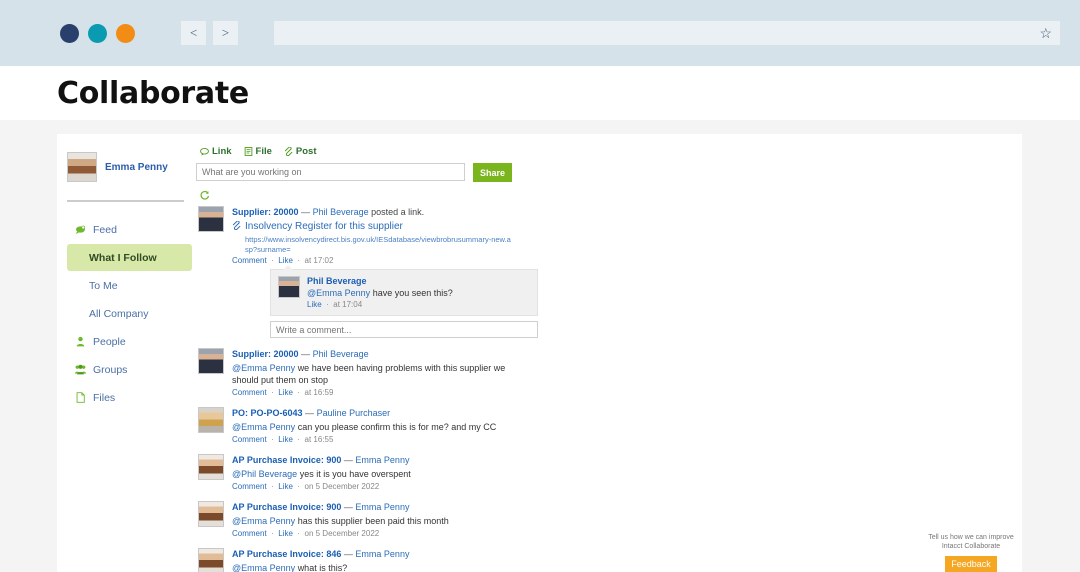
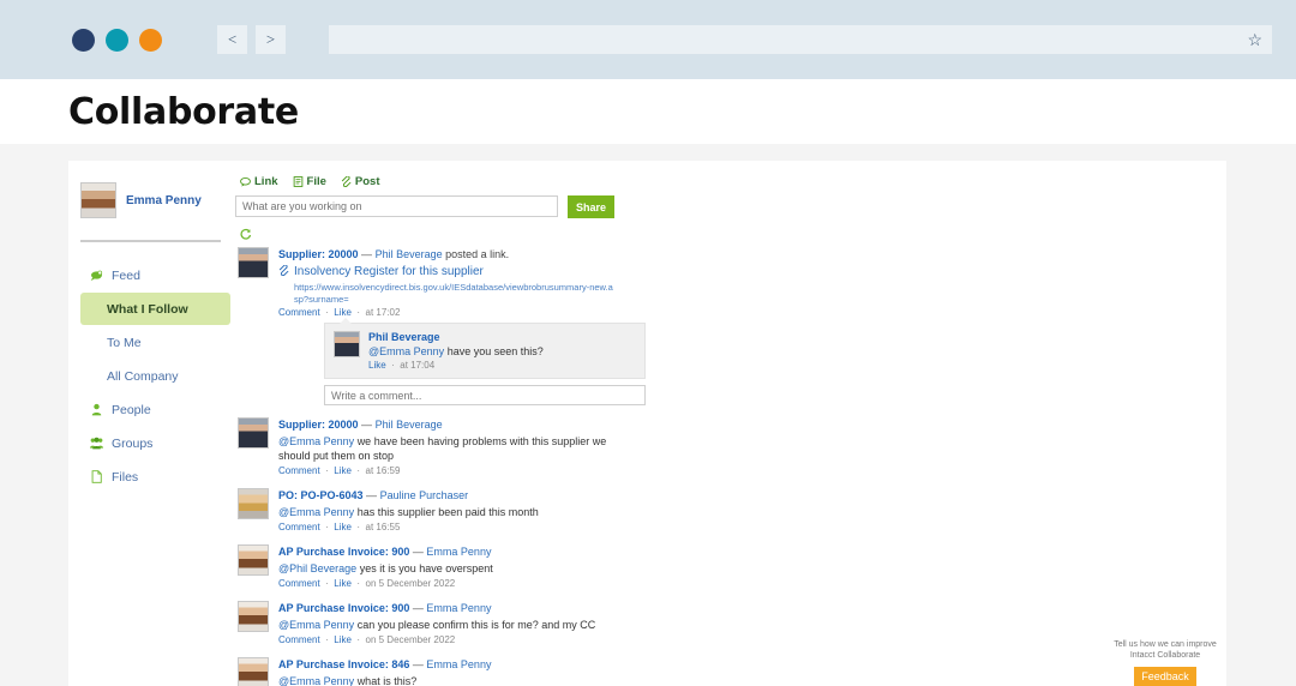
  <
  >
  ☆
  Collaborate
  Emma Penny
  Feed
  What I Follow
  To Me
  All Company
  People
  Groups
  Files
  Link
  File
  Post
  What are you working on
  Share
  Supplier: 20000 — Phil Beverage posted a link.
  Insolvency Register for this supplier
  https://www.insolvencydirect.bis.gov.uk/IESdatabase/viewbrobrusummary-new.asp?surname=
  Comment · Like · at 17:02
  Phil Beverage
  @Emma Penny have you seen this?
  Like · at 17:04
  Write a comment...
  Supplier: 20000 — Phil Beverage
  @Emma Penny we have been having problems with this supplier we should put them on stop
  Comment · Like · at 16:59
  PO: PO-PO-6043 — Pauline Purchaser
- @Emma Penny can you please confirm this is for me? and my CC
+ @Emma Penny has this supplier been paid this month
  Comment · Like · at 16:55
  AP Purchase Invoice: 900 — Emma Penny
  @Phil Beverage yes it is you have overspent
  Comment · Like · on 5 December 2022
  AP Purchase Invoice: 900 — Emma Penny
- @Emma Penny has this supplier been paid this month
+ @Emma Penny can you please confirm this is for me? and my CC
  Comment · Like · on 5 December 2022
  AP Purchase Invoice: 846 — Emma Penny
  @Emma Penny what is this?
  Feedback
